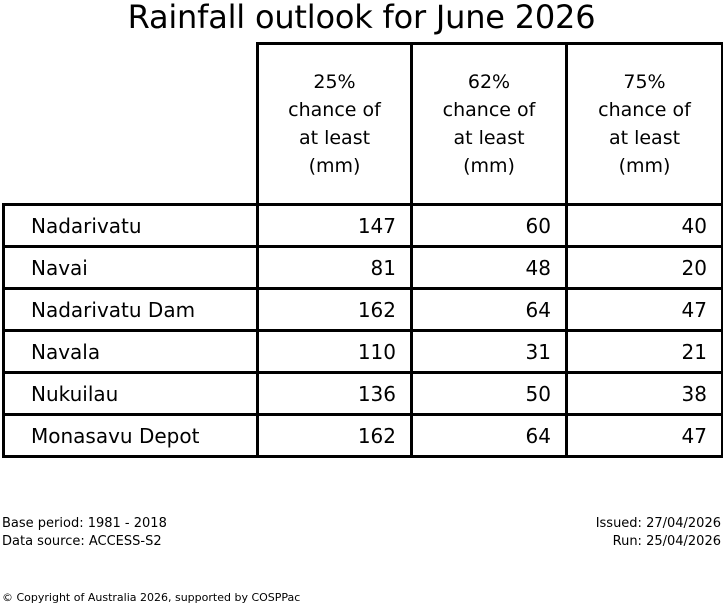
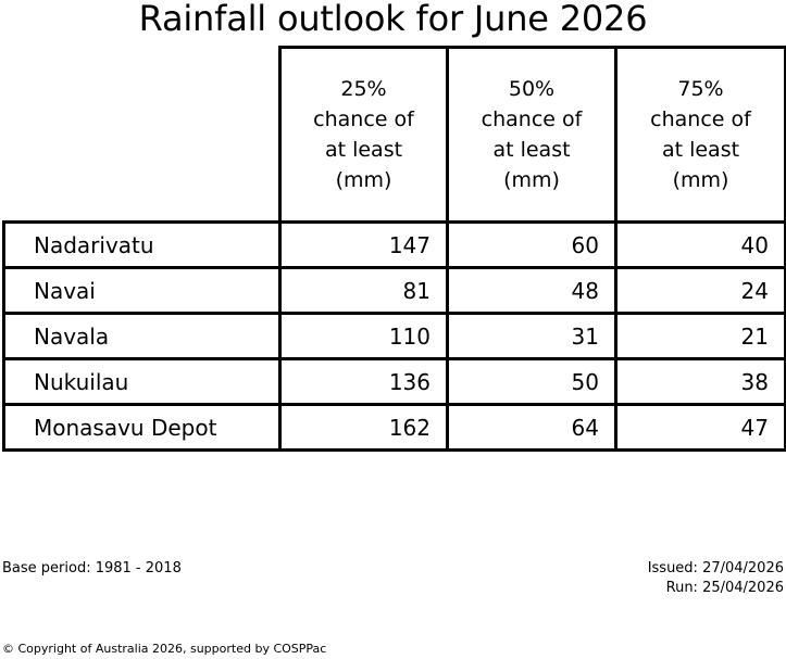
  Rainfall outlook for June 2026
- 	25% chance of at least (mm)	62% chance of at least (mm)	75% chance of at least (mm)
+ 	25% chance of at least (mm)	50% chance of at least (mm)	75% chance of at least (mm)
  Nadarivatu	147	60	40
- Navai	81	48	20
+ Navai	81	48	24
- Nadarivatu Dam	162	64	47
  Navala	110	31	21
  Nukuilau	136	50	38
  Monasavu Depot	162	64	47
  Base period: 1981 - 2018
- Data source: ACCESS-S2
  Issued: 27/04/2026
  Run: 25/04/2026
  © Copyright of Australia 2026, supported by COSPPac
